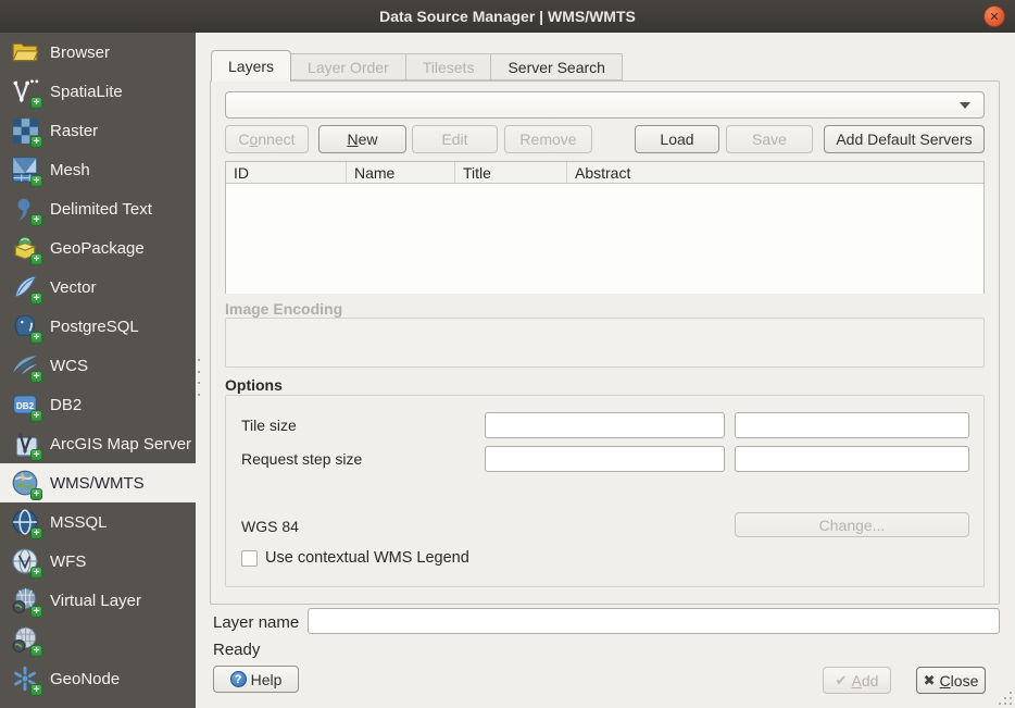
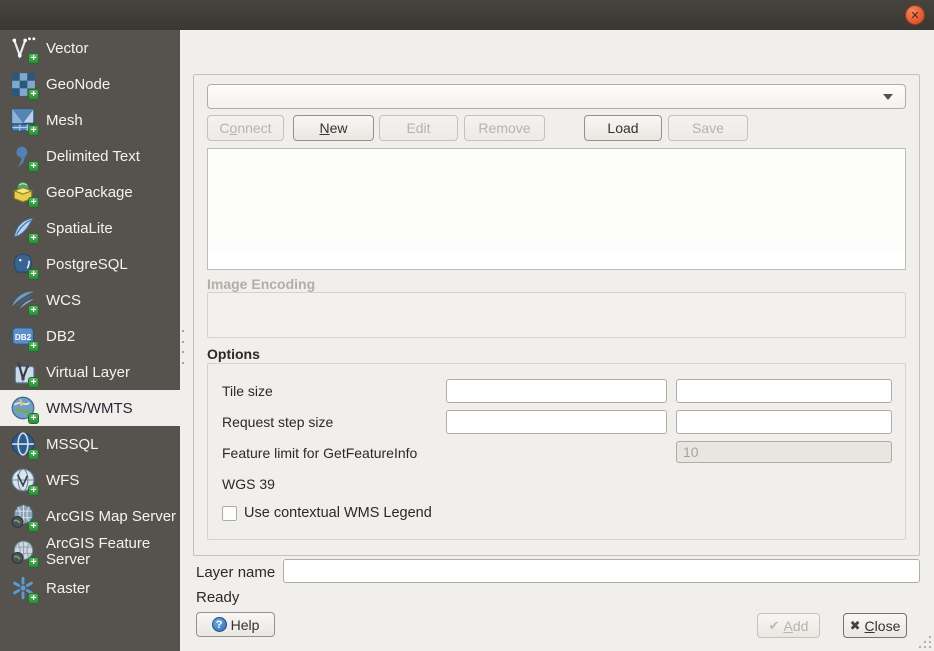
- Data Source Manager | WMS/WMTS
  ✕
- Browser
  +
- SpatiaLite
+ Vector
  +
- Raster
+ GeoNode
  +
  Mesh
  +
  Delimited Text
  +
  GeoPackage
  +
- Vector
+ SpatiaLite
  +
  PostgreSQL
  +
  WCS
  DB2
  +
  DB2
  +
- ArcGIS Map Server
+ Virtual Layer
  +
  WMS/WMTS
  +
  MSSQL
  +
  WFS
  +
- Virtual Layer
+ ArcGIS Map Server
  +
+ ArcGIS Feature Server
  +
- GeoNode
+ Raster
- Layers
- Layer Order
- Tilesets
- Server Search
  Connect
  New
  Edit
  Remove
  Load
  Save
- Add Default Servers
- ID
- Name
- Title
- Abstract
  Image Encoding
  Options
  Tile size
  Request step size
+ Feature limit for GetFeatureInfo
+ 10
- WGS 84
+ WGS 39
- Change...
  Use contextual WMS Legend
  Layer name
  Ready
  ?
  Help
  ✔
  Add
  ✖
  Close
